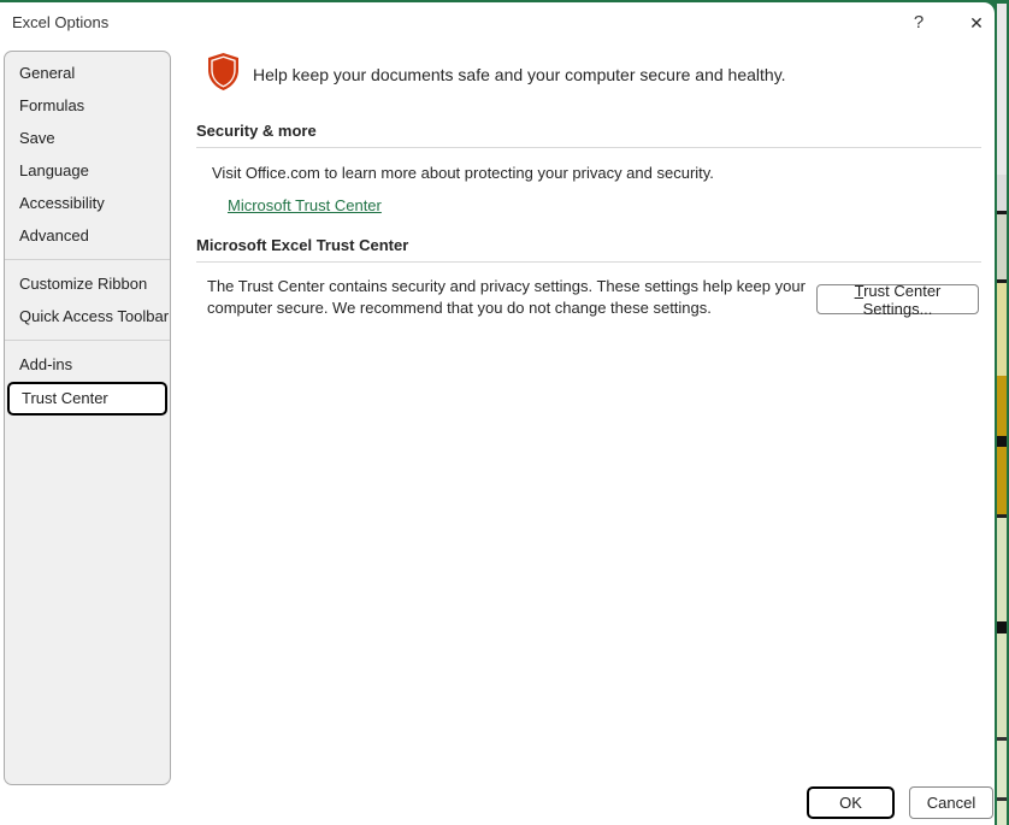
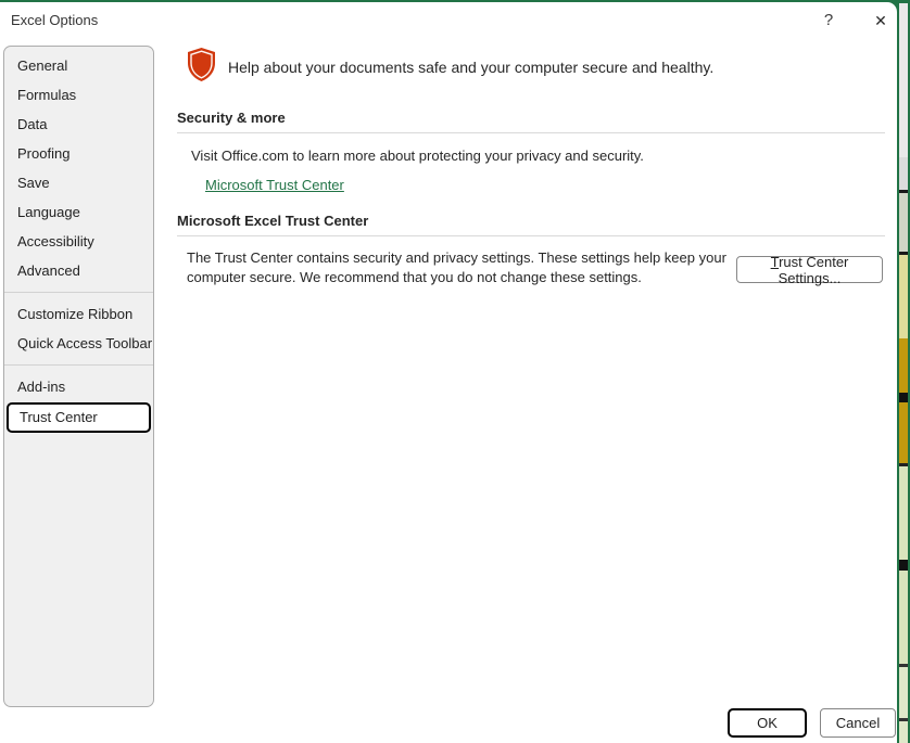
  Excel Options
  ?
  ✕
  General
  Formulas
+ Data
+ Proofing
  Save
  Language
  Accessibility
  Advanced
  Customize Ribbon
  Quick Access Toolbar
  Add-ins
  Trust Center
- Help keep your documents safe and your computer secure and healthy.
+ Help about your documents safe and your computer secure and healthy.
  Security & more
  Visit Office.com to learn more about protecting your privacy and security.
  Microsoft Trust Center
  Microsoft Excel Trust Center
  The Trust Center contains security and privacy settings. These settings help keep your
  computer secure. We recommend that you do not change these settings.
  Trust Center Settings...
  OK
  Cancel
